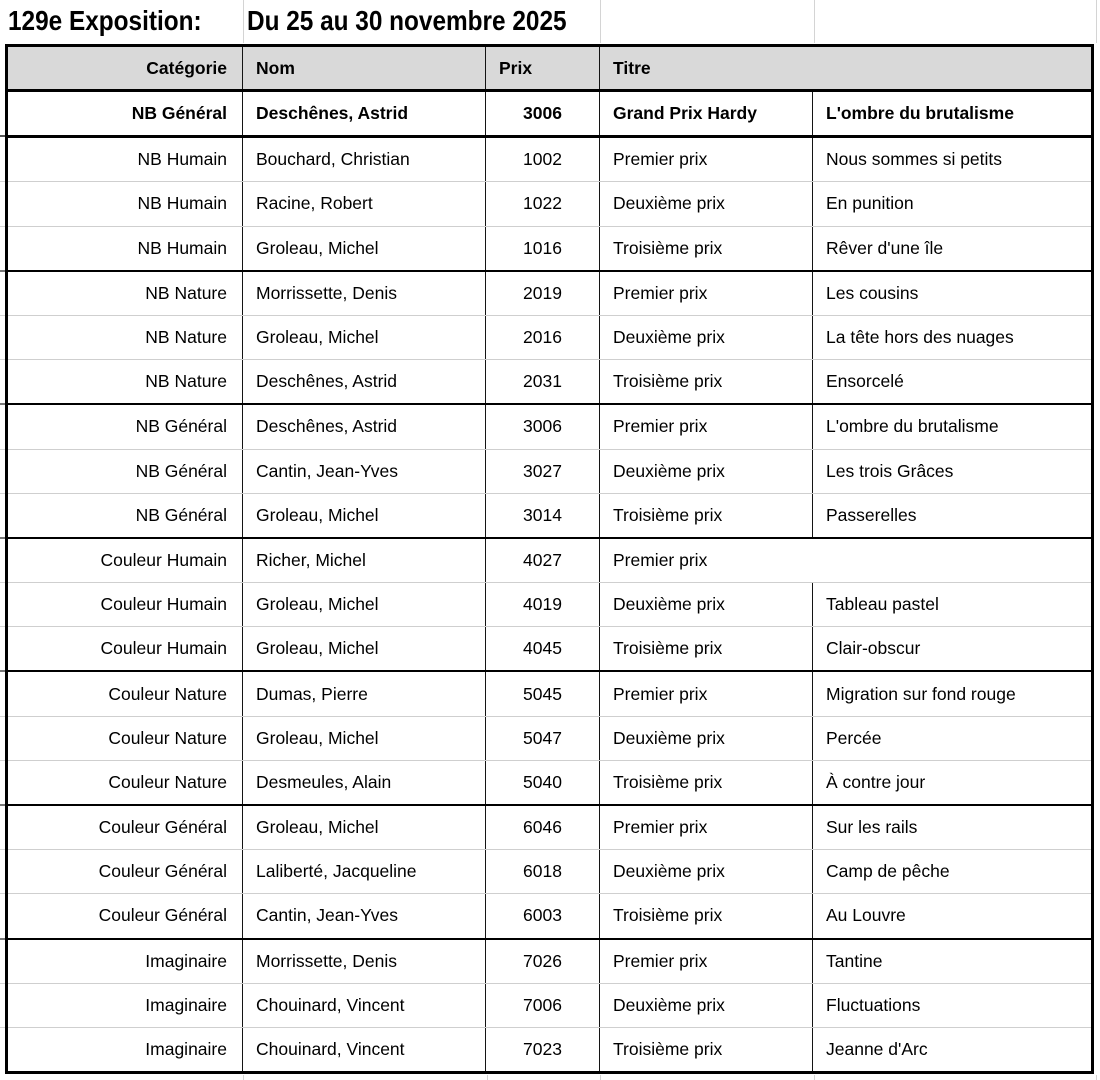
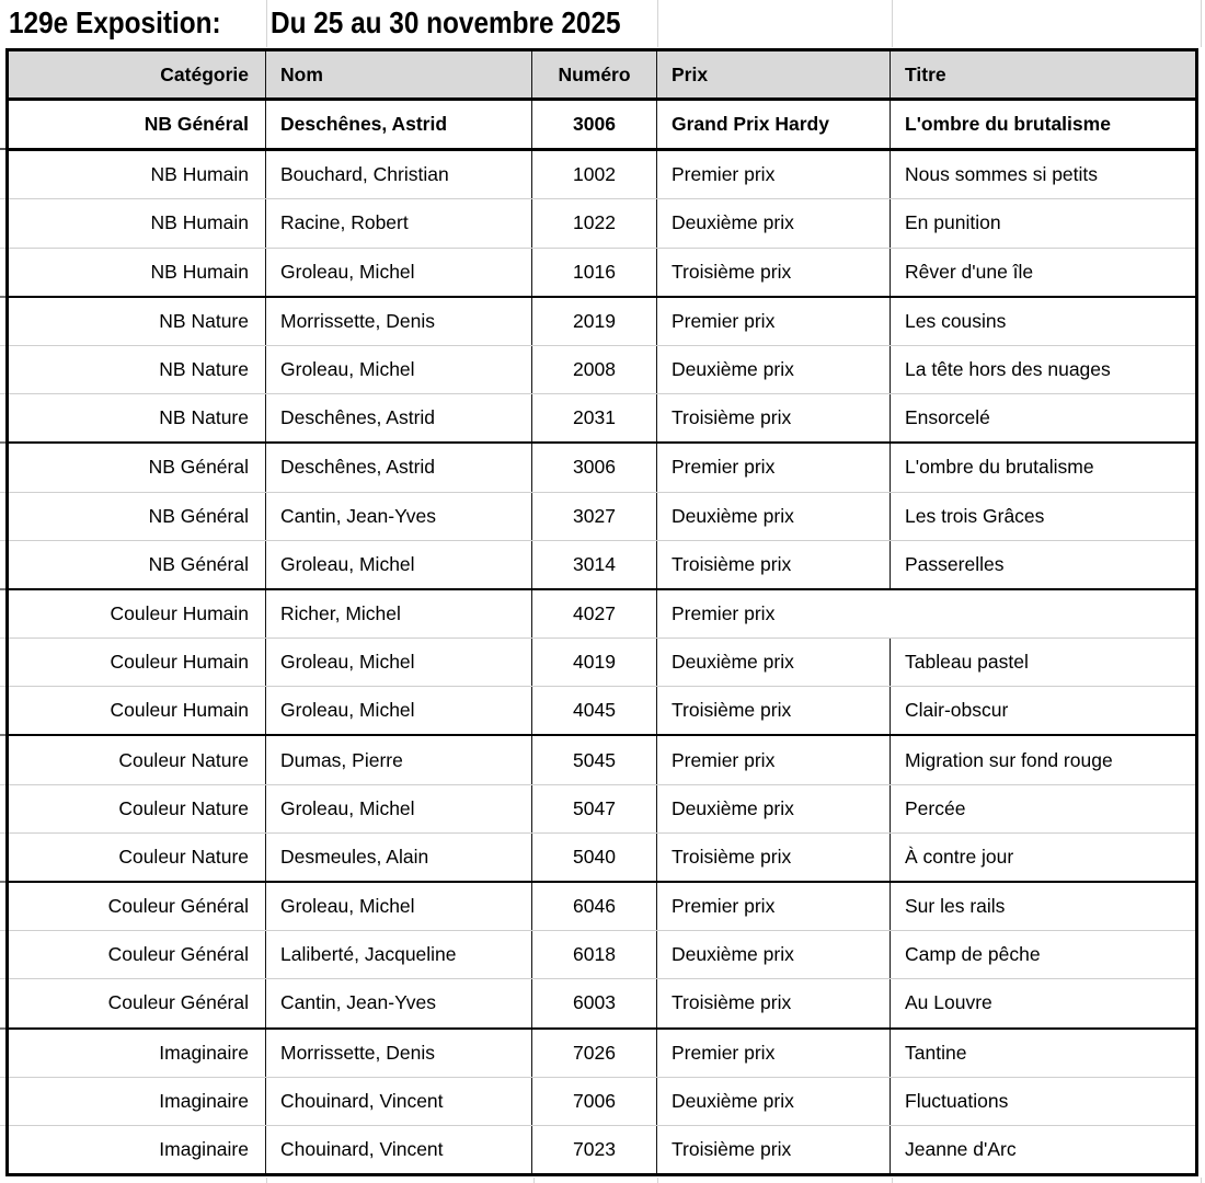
  129e Exposition:
  Du 25 au 30 novembre 2025
  Catégorie
  Nom
+ Numéro
  Prix
  Titre
  NB Général
  Deschênes, Astrid
  3006
  Grand Prix Hardy
  L'ombre du brutalisme
  NB Humain
  Bouchard, Christian
  1002
  Premier prix
  Nous sommes si petits
  NB Humain
  Racine, Robert
  1022
  Deuxième prix
  En punition
  NB Humain
  Groleau, Michel
  1016
  Troisième prix
  Rêver d'une île
  NB Nature
  Morrissette, Denis
  2019
  Premier prix
  Les cousins
  NB Nature
  Groleau, Michel
- 2016
+ 2008
  Deuxième prix
  La tête hors des nuages
  NB Nature
  Deschênes, Astrid
  2031
  Troisième prix
  Ensorcelé
  NB Général
  Deschênes, Astrid
  3006
  Premier prix
  L'ombre du brutalisme
  NB Général
  Cantin, Jean-Yves
  3027
  Deuxième prix
  Les trois Grâces
  NB Général
  Groleau, Michel
  3014
  Troisième prix
  Passerelles
  Couleur Humain
  Richer, Michel
  4027
  Premier prix
  Couleur Humain
  Groleau, Michel
  4019
  Deuxième prix
  Tableau pastel
  Couleur Humain
  Groleau, Michel
  4045
  Troisième prix
  Clair-obscur
  Couleur Nature
  Dumas, Pierre
  5045
  Premier prix
  Migration sur fond rouge
  Couleur Nature
  Groleau, Michel
  5047
  Deuxième prix
  Percée
  Couleur Nature
  Desmeules, Alain
  5040
  Troisième prix
  À contre jour
  Couleur Général
  Groleau, Michel
  6046
  Premier prix
  Sur les rails
  Couleur Général
  Laliberté, Jacqueline
  6018
  Deuxième prix
  Camp de pêche
  Couleur Général
  Cantin, Jean-Yves
  6003
  Troisième prix
  Au Louvre
  Imaginaire
  Morrissette, Denis
  7026
  Premier prix
  Tantine
  Imaginaire
  Chouinard, Vincent
  7006
  Deuxième prix
  Fluctuations
  Imaginaire
  Chouinard, Vincent
  7023
  Troisième prix
  Jeanne d'Arc
